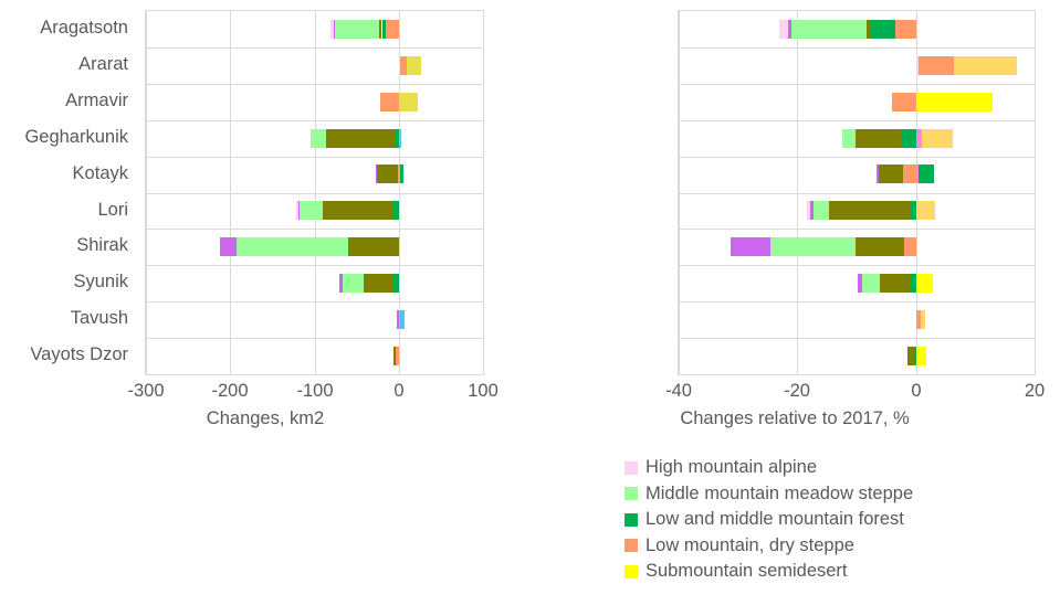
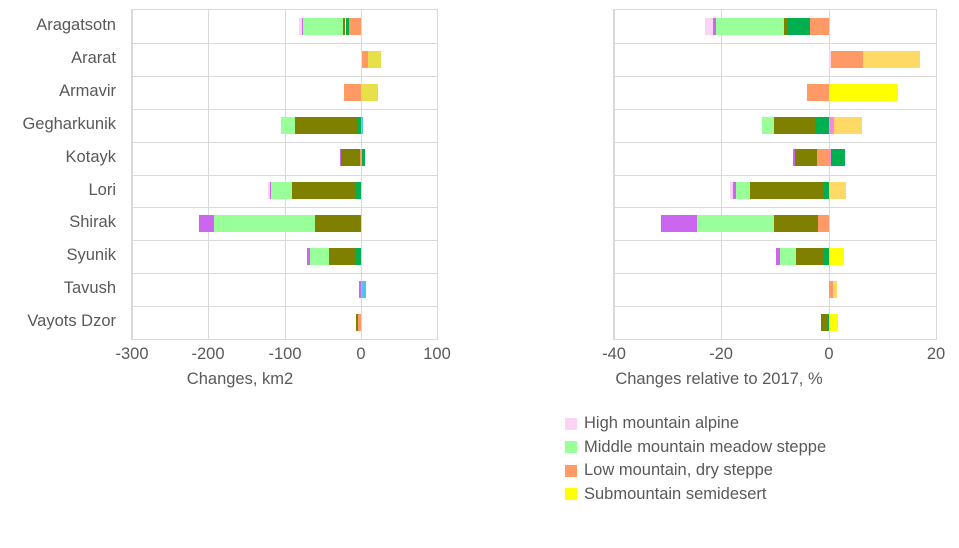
  Aragatsotn
  Ararat
  Armavir
  Gegharkunik
  Kotayk
  Lori
  Shirak
  Syunik
  Tavush
  Vayots Dzor
  -300
  -200
  -100
  0
  100
  Changes, km2
  -40
  -20
  0
  20
  Changes relative to 2017, %
  High mountain alpine
  Middle mountain meadow steppe
- Low and middle mountain forest
  Low mountain, dry steppe
  Submountain semidesert
